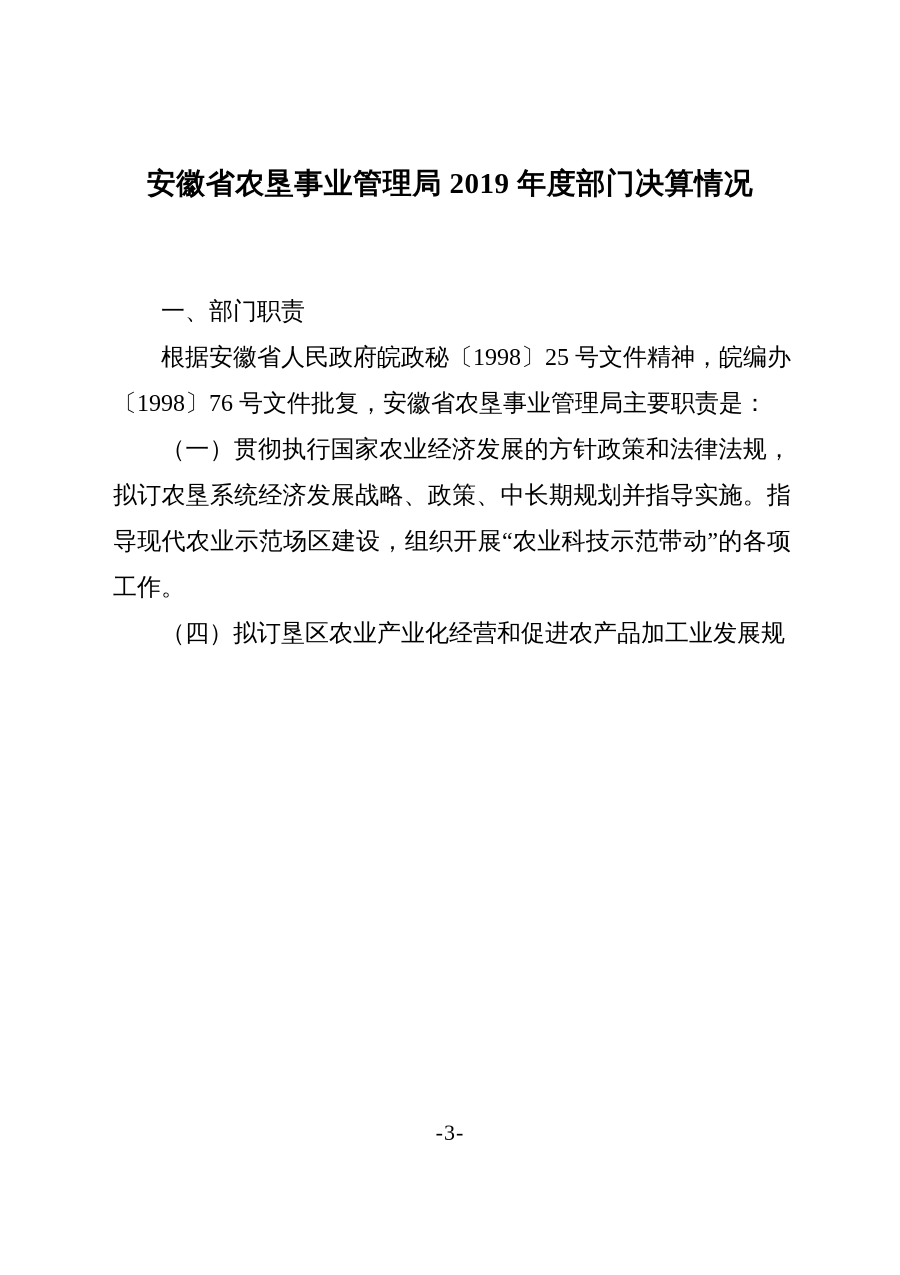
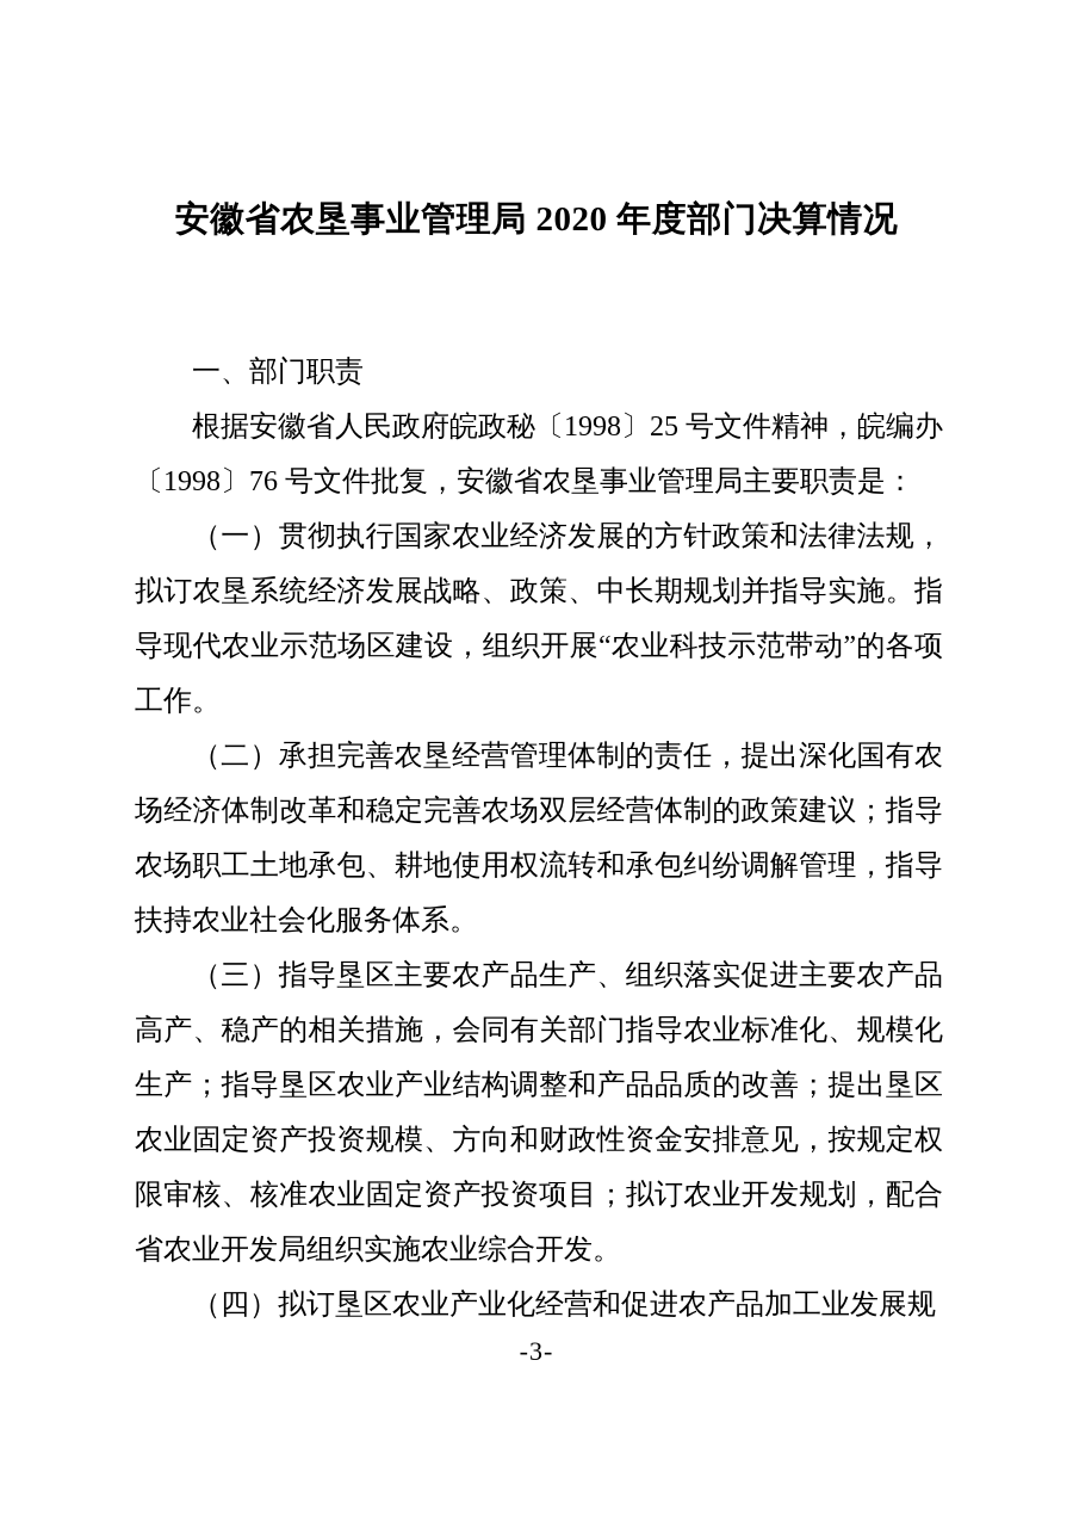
- 安徽省农垦事业管理局 2019 年度部门决算情况
+ 安徽省农垦事业管理局 2020 年度部门决算情况
  一、部门职责
  根据安徽省人民政府皖政秘〔1998〕25 号文件精神，皖编办〔1998〕76 号文件批复，安徽省农垦事业管理局主要职责是：
  （一）贯彻执行国家农业经济发展的方针政策和法律法规，拟订农垦系统经济发展战略、政策、中长期规划并指导实施。指导现代农业示范场区建设，组织开展“农业科技示范带动”的各项工作。
+ （二）承担完善农垦经营管理体制的责任，提出深化国有农场经济体制改革和稳定完善农场双层经营体制的政策建议；指导农场职工土地承包、耕地使用权流转和承包纠纷调解管理，指导扶持农业社会化服务体系。
+ （三）指导垦区主要农产品生产、组织落实促进主要农产品高产、稳产的相关措施，会同有关部门指导农业标准化、规模化生产；指导垦区农业产业结构调整和产品品质的改善；提出垦区农业固定资产投资规模、方向和财政性资金安排意见，按规定权限审核、核准农业固定资产投资项目；拟订农业开发规划，配合省农业开发局组织实施农业综合开发。
  （四）拟订垦区农业产业化经营和促进农产品加工业发展规
  -3-
